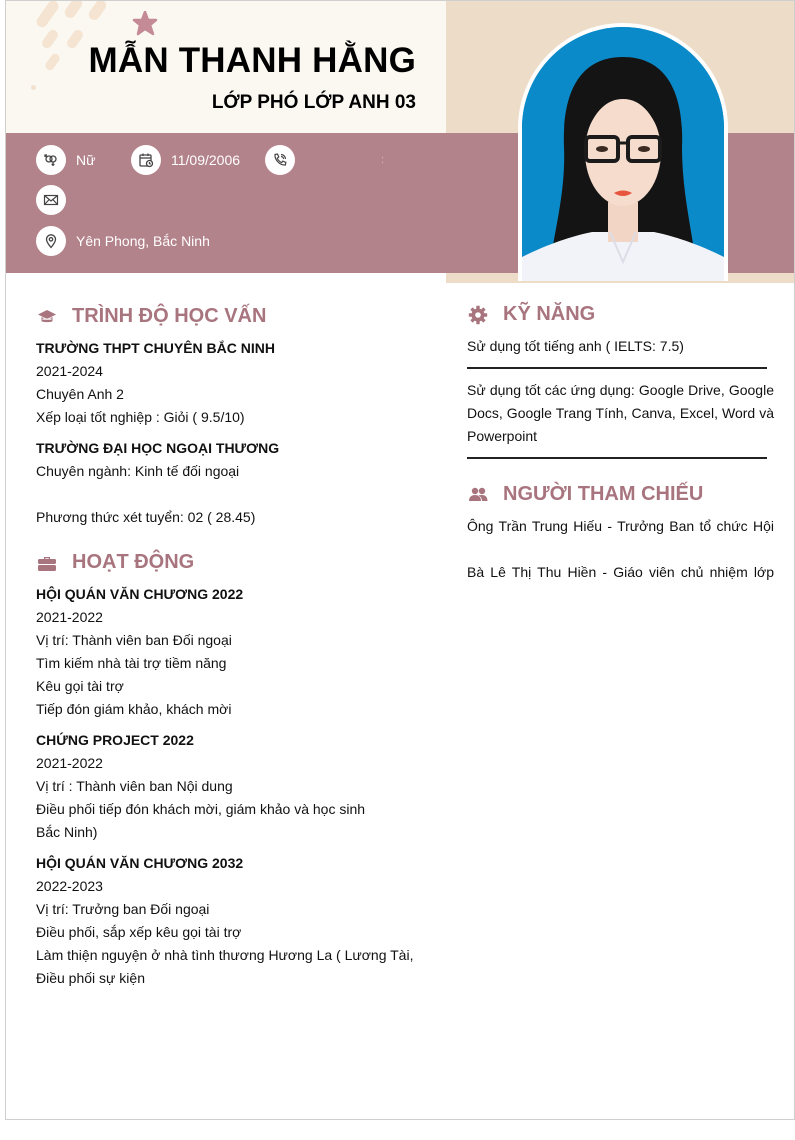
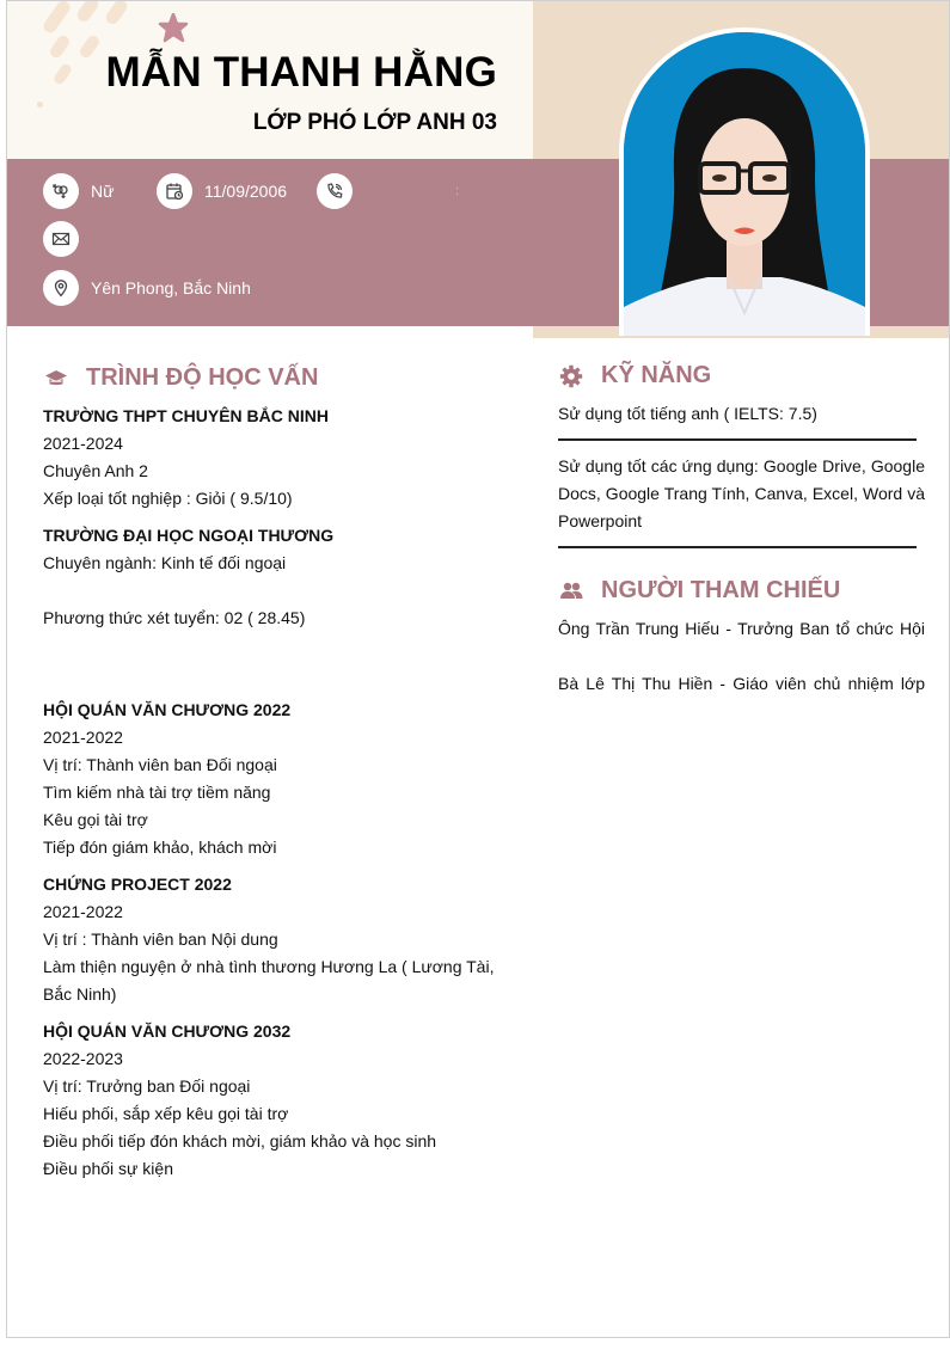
  MẪN THANH HẰNG
  LỚP PHÓ LỚP ANH 03
  Nữ
  11/09/2006
  :
  Yên Phong, Bắc Ninh
  TRÌNH ĐỘ HỌC VẤN
  TRƯỜNG THPT CHUYÊN BẮC NINH
  2021-2024
  Chuyên Anh 2
  Xếp loại tốt nghiệp : Giỏi ( 9.5/10)
  TRƯỜNG ĐẠI HỌC NGOẠI THƯƠNG
  Chuyên ngành: Kinh tế đối ngoại
  Phương thức xét tuyển: 02 ( 28.45)
- HOẠT ĐỘNG
  HỘI QUÁN VĂN CHƯƠNG 2022
  2021-2022
  Vị trí: Thành viên ban Đối ngoại
  Tìm kiếm nhà tài trợ tiềm năng
  Kêu gọi tài trợ
  Tiếp đón giám khảo, khách mời
  CHỨNG PROJECT 2022
  2021-2022
  Vị trí : Thành viên ban Nội dung
- Điều phối tiếp đón khách mời, giám khảo và học sinh
+ Làm thiện nguyện ở nhà tình thương Hương La ( Lương Tài,
  Bắc Ninh)
  HỘI QUÁN VĂN CHƯƠNG 2032
  2022-2023
  Vị trí: Trưởng ban Đối ngoại
- Điều phối, sắp xếp kêu gọi tài trợ
+ Hiếu phối, sắp xếp kêu gọi tài trợ
- Làm thiện nguyện ở nhà tình thương Hương La ( Lương Tài,
+ Điều phối tiếp đón khách mời, giám khảo và học sinh
  Điều phối sự kiện
  KỸ NĂNG
  Sử dụng tốt tiếng anh ( IELTS: 7.5)
  Sử dụng tốt các ứng dụng: Google Drive, Google Docs, Google Trang Tính, Canva, Excel, Word và Powerpoint
  NGƯỜI THAM CHIẾU
  Ông Trần Trung Hiếu - Trưởng Ban tổ chức Hội
  Bà Lê Thị Thu Hiền - Giáo viên chủ nhiệm lớp
